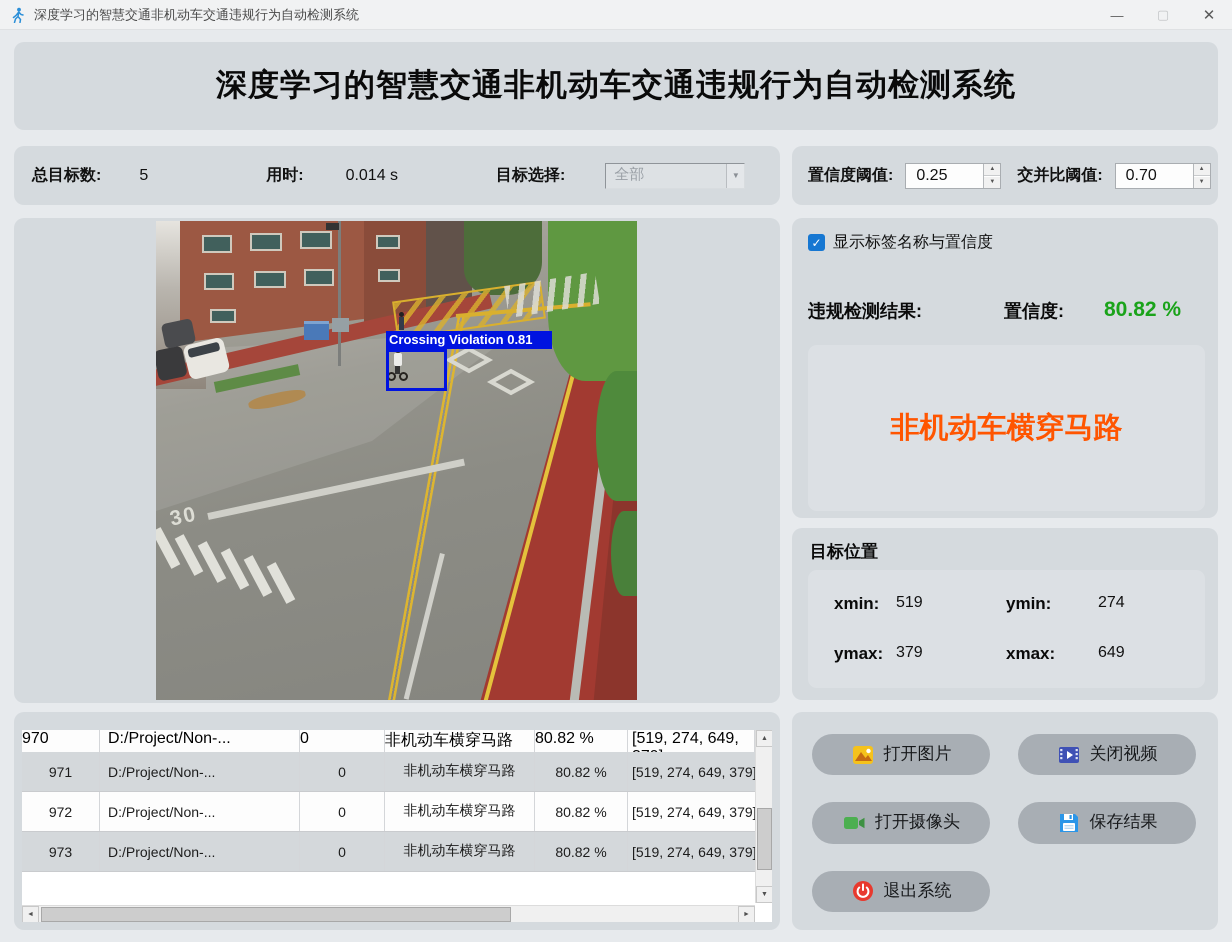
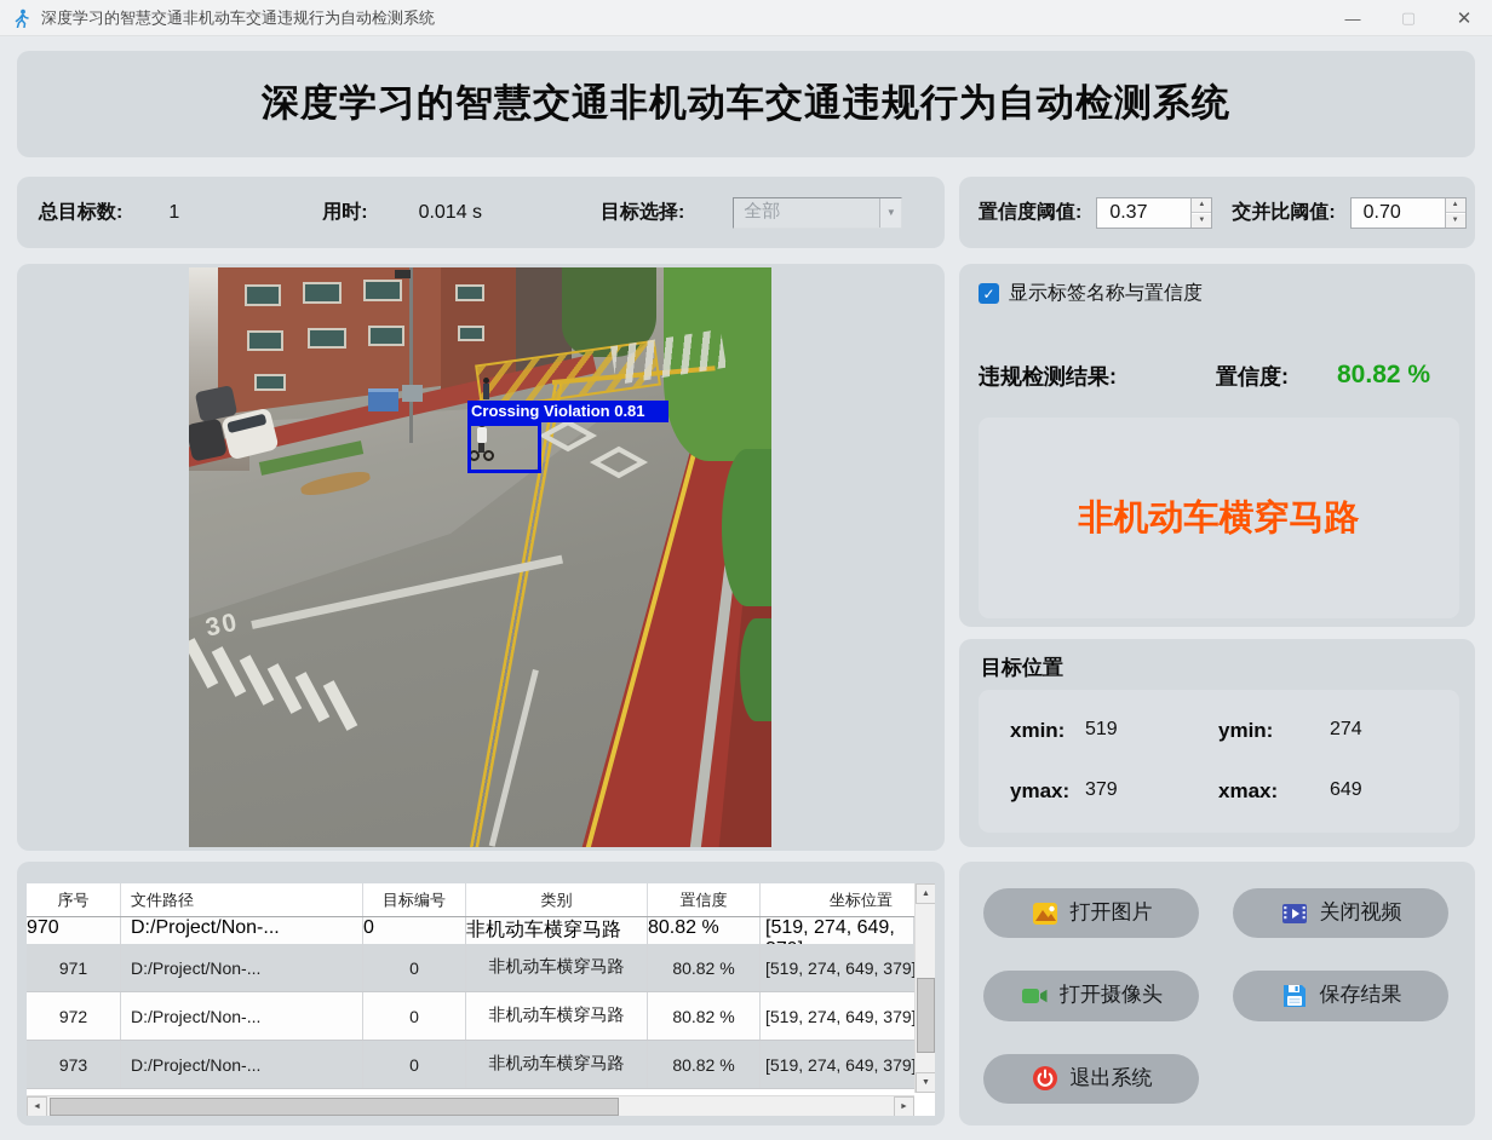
  深度学习的智慧交通非机动车交通违规行为自动检测系统
  —
  ▢
  ✕
  深度学习的智慧交通非机动车交通违规行为自动检测系统
  总目标数:
- 5
+ 1
  用时:
  0.014 s
  目标选择:
  全部
  ▼
  置信度阈值:
- 0.25
+ 0.37
  交并比阈值:
  0.70
  Crossing Violation 0.81
  ✓
  显示标签名称与置信度
  违规检测结果:
  置信度:
  80.82 %
  非机动车横穿马路
  目标位置
  xmin:
  519
  ymin:
  274
  ymax:
  379
  xmax:
  649
+ 序号
+ 文件路径
+ 目标编号
+ 类别
+ 置信度
+ 坐标位置
  970
  D:/Project/Non-...
  0
  非机动车横穿马路
  80.82 %
  [519, 274, 649,
  971
  D:/Project/Non-...
  0
  非机动车横穿马路
  80.82 %
  [519, 274, 649, 379
  972
  D:/Project/Non-...
  0
  非机动车横穿马路
  80.82 %
  [519, 274, 649, 379
  973
  D:/Project/Non-...
  0
  非机动车横穿马路
  80.82 %
  [519, 274, 649, 379
  打开图片
  关闭视频
  打开摄像头
  保存结果
  退出系统
